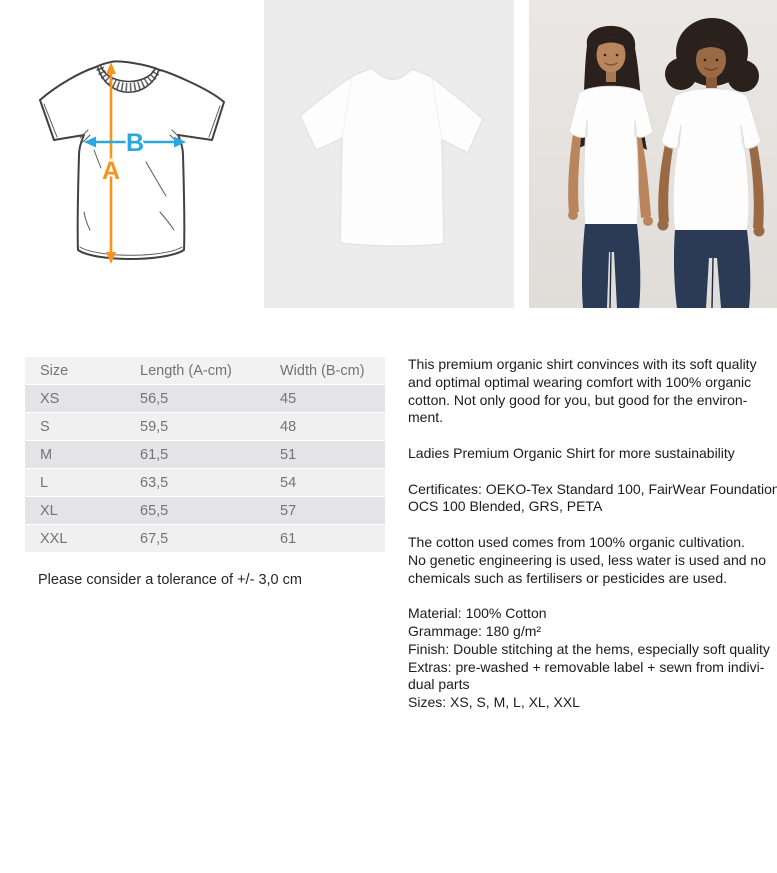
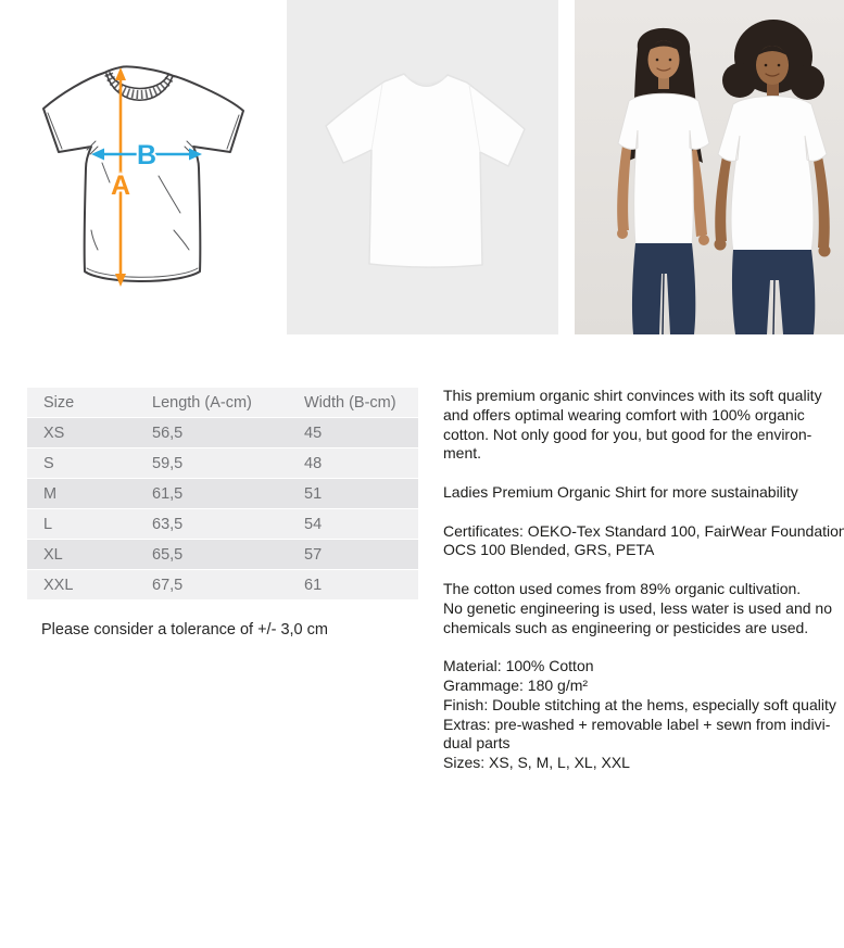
  B
  A
  Size	Length (A-cm)	Width (B-cm)
  XS	56,5	45
  S	59,5	48
  M	61,5	51
  L	63,5	54
  XL	65,5	57
  XXL	67,5	61
  Please consider a tolerance of +/- 3,0 cm
  This premium organic shirt convinces with its soft quality
- and optimal optimal wearing comfort with 100% organic
+ and offers optimal wearing comfort with 100% organic
  cotton. Not only good for you, but good for the environ-
  ment.
  Ladies Premium Organic Shirt for more sustainability
  Certificates: OEKO-Tex Standard 100, FairWear Foundation
  OCS 100 Blended, GRS, PETA
- The cotton used comes from 100% organic cultivation.
+ The cotton used comes from 89% organic cultivation.
  No genetic engineering is used, less water is used and no
- chemicals such as fertilisers or pesticides are used.
+ chemicals such as engineering or pesticides are used.
  Material: 100% Cotton
  Grammage: 180 g/m²
  Finish: Double stitching at the hems, especially soft quality
  Extras: pre-washed + removable label + sewn from indivi-
  dual parts
  Sizes: XS, S, M, L, XL, XXL
